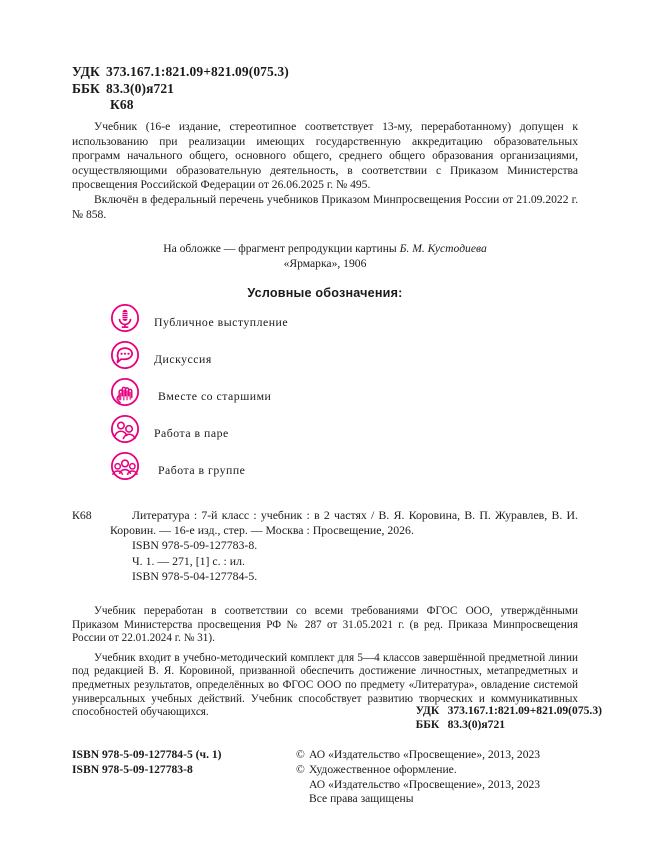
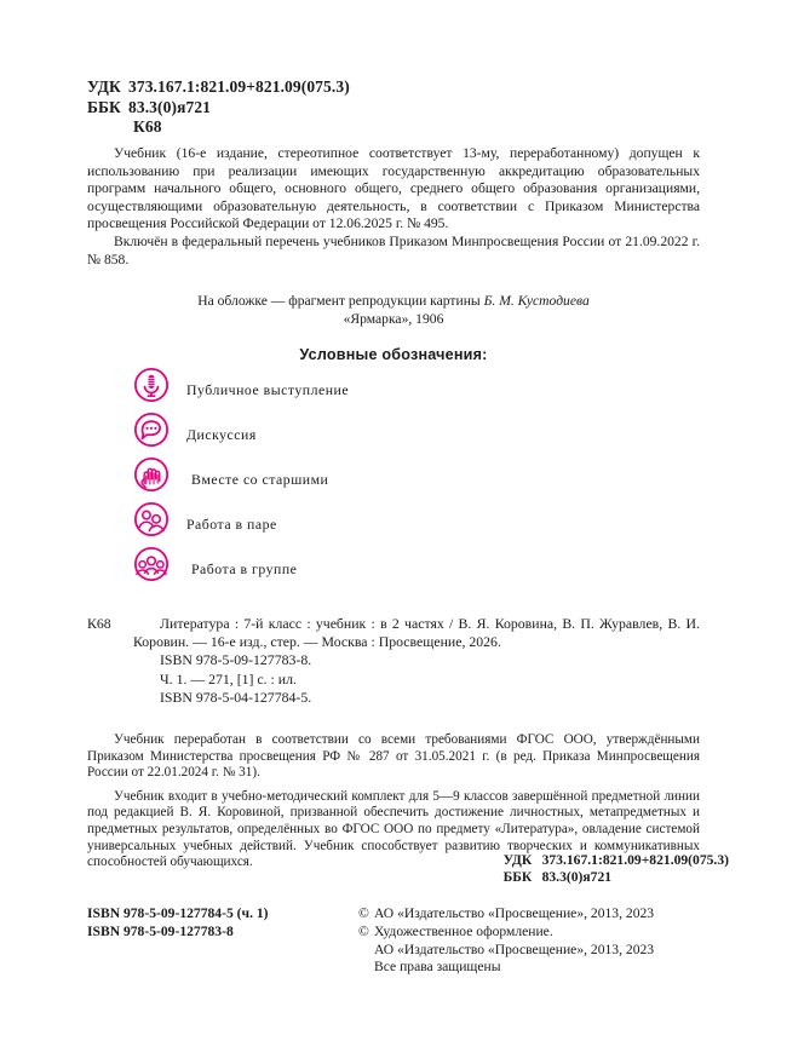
  УДК 373.167.1:821.09+821.09(075.3)
  ББК 83.3(0)я721
  К68
- Учебник (16-е издание, стереотипное соответствует 13-му, переработанному) допущен к использованию при реализации имеющих государственную аккредитацию образовательных программ начального общего, основного общего, среднего общего образования организациями, осуществляющими образовательную деятельность, в соответствии с Приказом Министерства просвещения Российской Федерации от 26.06.2025 г. № 495.
+ Учебник (16-е издание, стереотипное соответствует 13-му, переработанному) допущен к использованию при реализации имеющих государственную аккредитацию образовательных программ начального общего, основного общего, среднего общего образования организациями, осуществляющими образовательную деятельность, в соответствии с Приказом Министерства просвещения Российской Федерации от 12.06.2025 г. № 495.
  Включён в федеральный перечень учебников Приказом Минпросвещения России от 21.09.2022 г. № 858.
  На обложке — фрагмент репродукции картины Б. М. Кустодиева
  «Ярмарка», 1906
  Условные обозначения:
  Публичное выступление
  Дискуссия
  Вместе со старшими
  Работа в паре
  Работа в группе
  К68
  Литература : 7-й класс : учебник : в 2 частях / В. Я. Коровина, В. П. Журавлев, В. И. Коровин. — 16-е изд., стер. — Москва : Просвещение, 2026.
  ISBN 978-5-09-127783-8.
  Ч. 1. — 271, [1] с. : ил.
  ISBN 978-5-04-127784-5.
  Учебник переработан в соответствии со всеми требованиями ФГОС ООО, утверждёнными Приказом Министерства просвещения РФ № 287 от 31.05.2021 г. (в ред. Приказа Минпросвещения России от 22.01.2024 г. № 31).
- Учебник входит в учебно-методический комплект для 5—4 классов завершённой предметной линии под редакцией В. Я. Коровиной, призванной обеспечить достижение личностных, метапредметных и предметных результатов, определённых во ФГОС ООО по предмету «Литература», овладение системой универсальных учебных действий. Учебник способствует развитию творческих и коммуникативных способностей обучающихся.
+ Учебник входит в учебно-методический комплект для 5—9 классов завершённой предметной линии под редакцией В. Я. Коровиной, призванной обеспечить достижение личностных, метапредметных и предметных результатов, определённых во ФГОС ООО по предмету «Литература», овладение системой универсальных учебных действий. Учебник способствует развитию творческих и коммуникативных способностей обучающихся.
  УДК 373.167.1:821.09+821.09(075.3)
  ББК 83.3(0)я721
  ISBN 978-5-09-127784-5 (ч. 1)
  ISBN 978-5-09-127783-8
  © АО «Издательство «Просвещение», 2013, 2023
  © Художественное оформление.
  АО «Издательство «Просвещение», 2013, 2023
  Все права защищены
